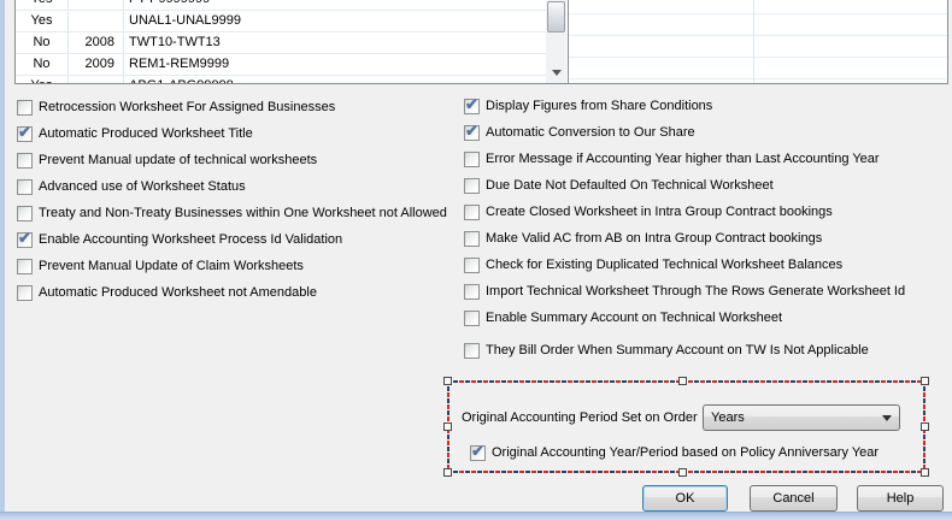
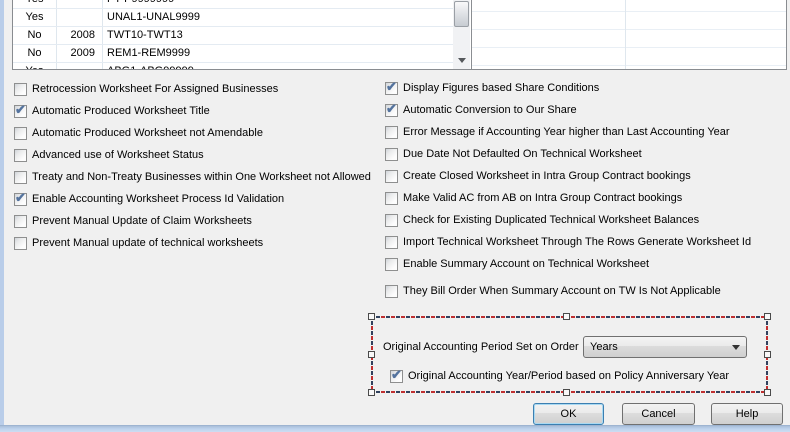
  Yes
  UNAL1-UNAL9999
  No
  2008
  TWT10-TWT13
  No
  2009
  REM1-REM9999
  Retrocession Worksheet For Assigned Businesses
  ✔
  Automatic Produced Worksheet Title
- Prevent Manual update of technical worksheets
+ Automatic Produced Worksheet not Amendable
  Advanced use of Worksheet Status
  Treaty and Non-Treaty Businesses within One Worksheet not Allowed
  ✔
  Enable Accounting Worksheet Process Id Validation
  Prevent Manual Update of Claim Worksheets
- Automatic Produced Worksheet not Amendable
+ Prevent Manual update of technical worksheets
  ✔
- Display Figures from Share Conditions
+ Display Figures based Share Conditions
  ✔
  Automatic Conversion to Our Share
  Error Message if Accounting Year higher than Last Accounting Year
  Due Date Not Defaulted On Technical Worksheet
  Create Closed Worksheet in Intra Group Contract bookings
  Make Valid AC from AB on Intra Group Contract bookings
  Check for Existing Duplicated Technical Worksheet Balances
  Import Technical Worksheet Through The Rows Generate Worksheet Id
  Enable Summary Account on Technical Worksheet
  They Bill Order When Summary Account on TW Is Not Applicable
  Original Accounting Period Set on Order
  Years
  ✔
  Original Accounting Year/Period based on Policy Anniversary Year
  OK
  Cancel
  Help
